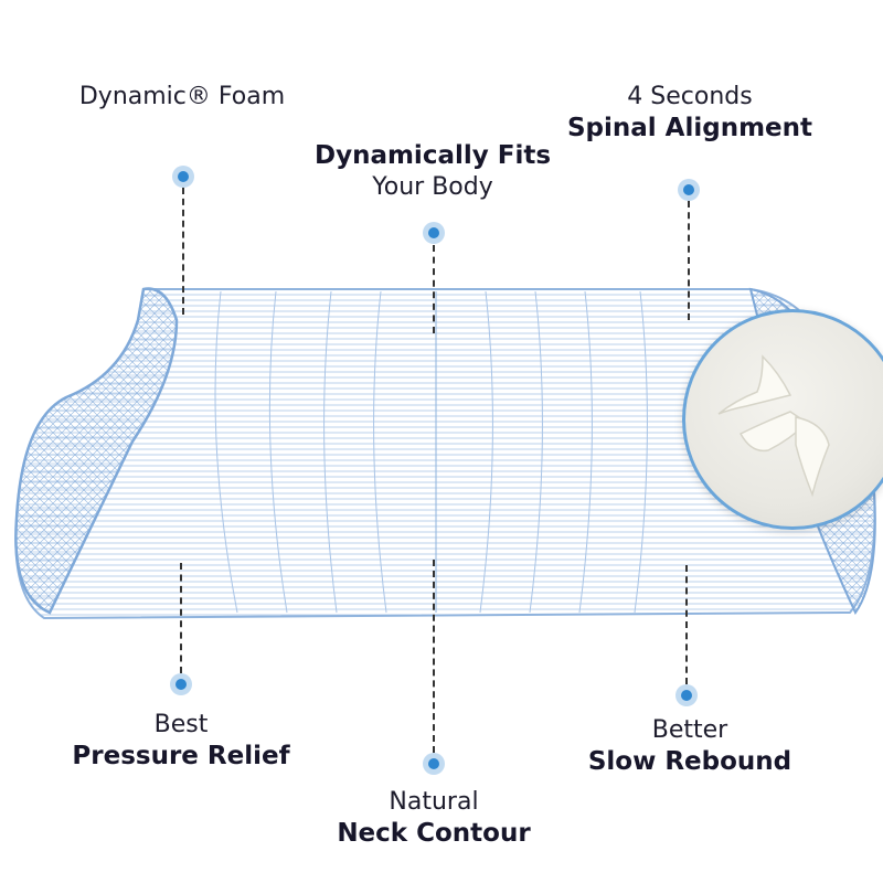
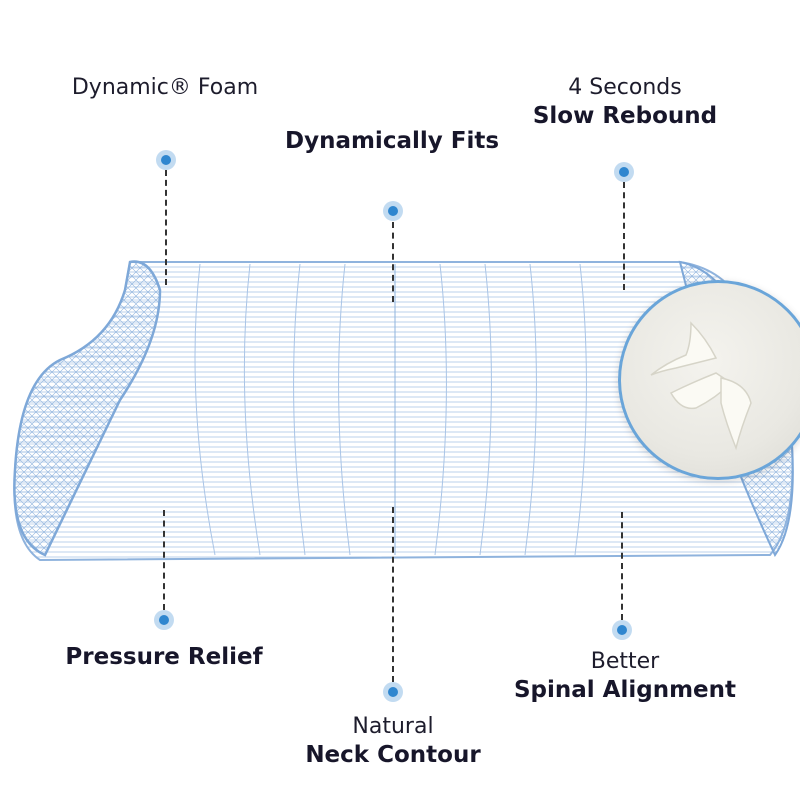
  Dynamic® Foam
  Dynamically Fits
- Your Body
  4 Seconds
- Spinal Alignment
+ Slow Rebound
- Best
  Pressure Relief
  Natural
  Neck Contour
  Better
- Slow Rebound
+ Spinal Alignment
